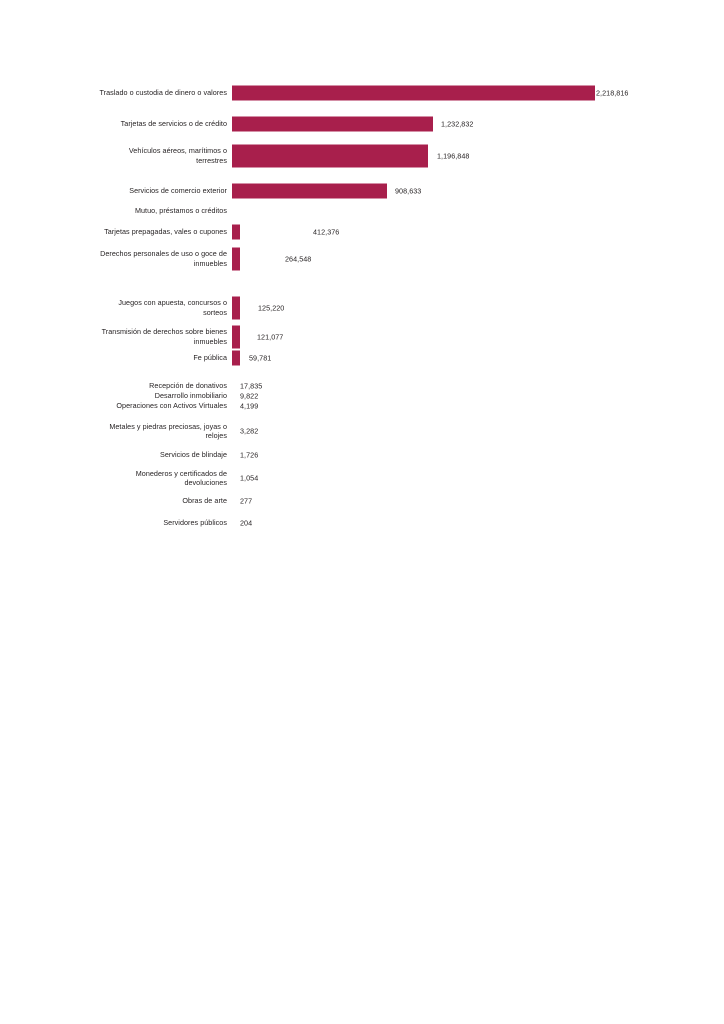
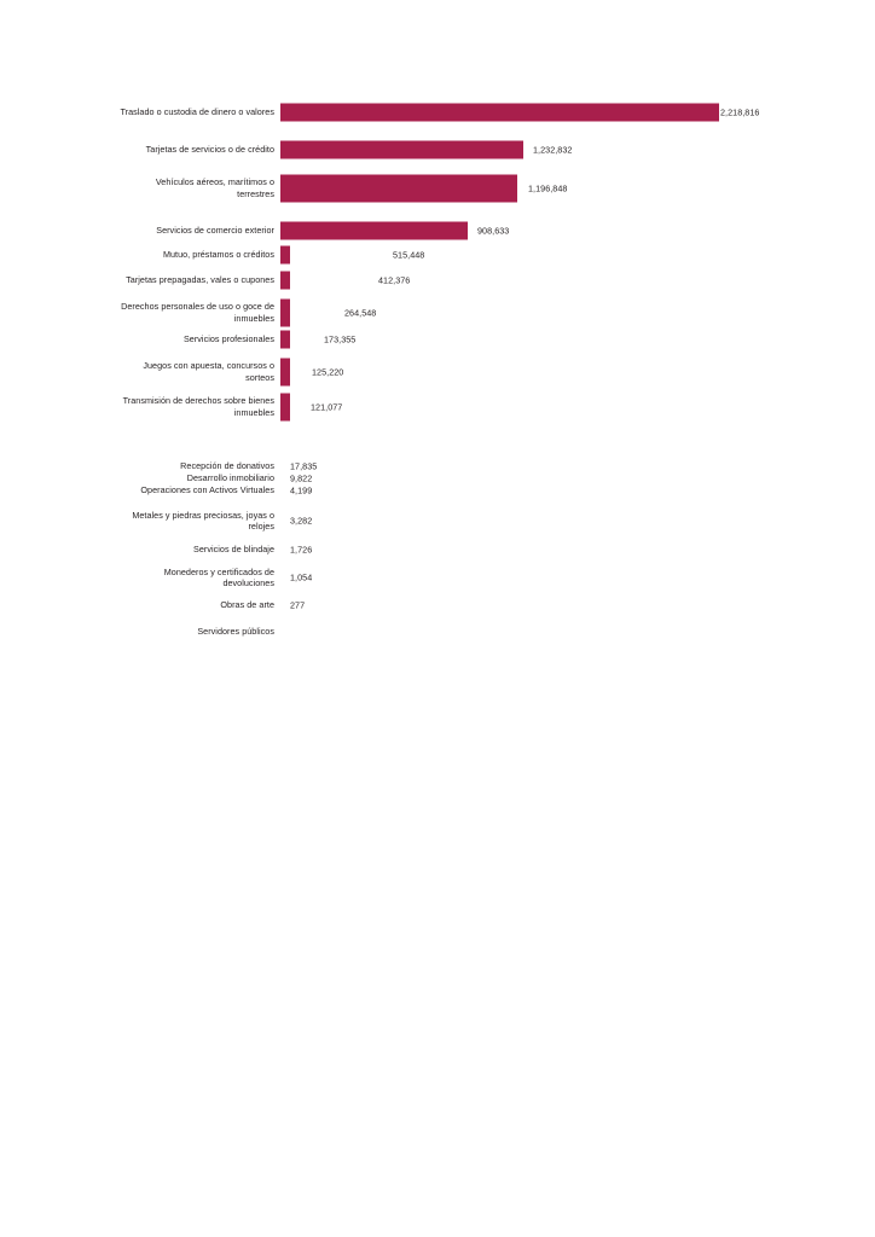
  Traslado o custodia de dinero o valores
  2,218,816
  Tarjetas de servicios o de crédito
  1,232,832
  Vehículos aéreos, marítimos o
  terrestres
  1,196,848
  Servicios de comercio exterior
  908,633
  Mutuo, préstamos o créditos
+ 515,448
  Tarjetas prepagadas, vales o cupones
  412,376
  Derechos personales de uso o goce de
  inmuebles
  264,548
+ Servicios profesionales
+ 173,355
  Juegos con apuesta, concursos o
  sorteos
  125,220
  Transmisión de derechos sobre bienes
  inmuebles
  121,077
- Fe pública
- 59,781
  Recepción de donativos
  17,835
  Desarrollo inmobiliario
  9,822
  Operaciones con Activos Virtuales
  4,199
  Metales y piedras preciosas, joyas o
  relojes
  3,282
  Servicios de blindaje
  1,726
  Monederos y certificados de
  devoluciones
  1,054
  Obras de arte
  277
  Servidores públicos
- 204
